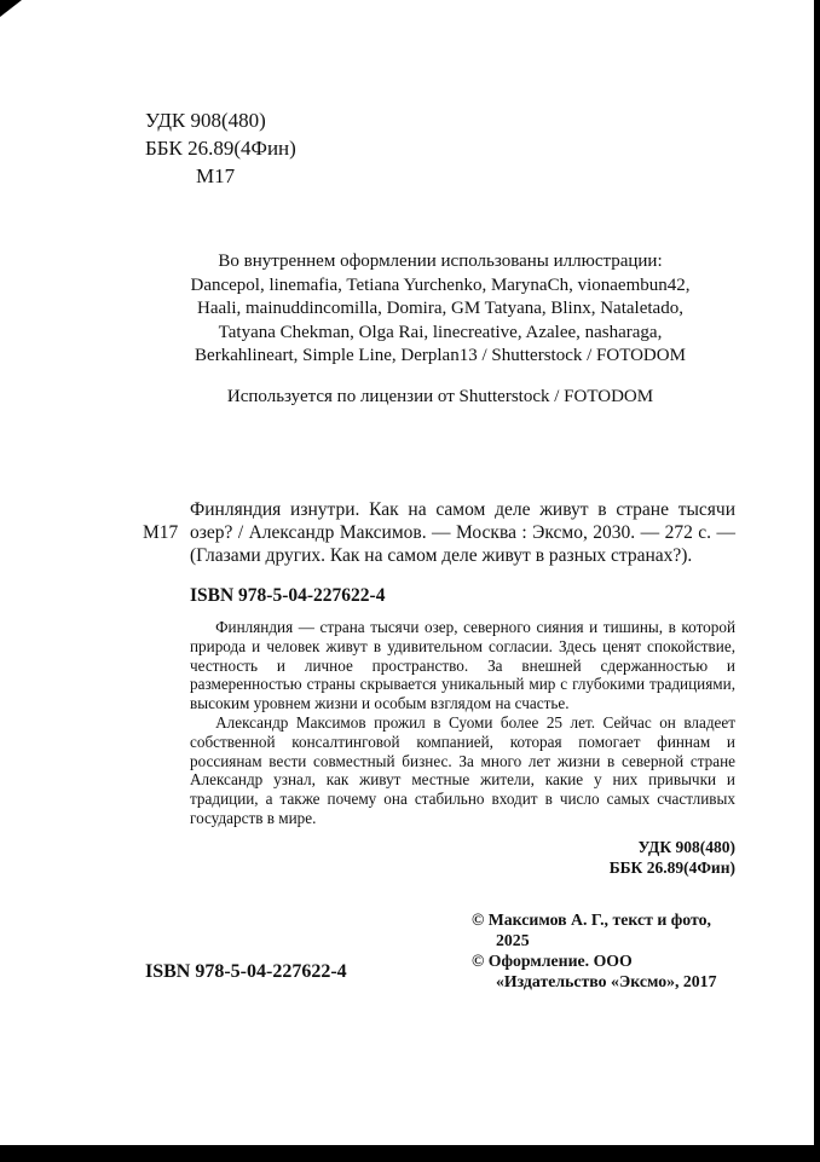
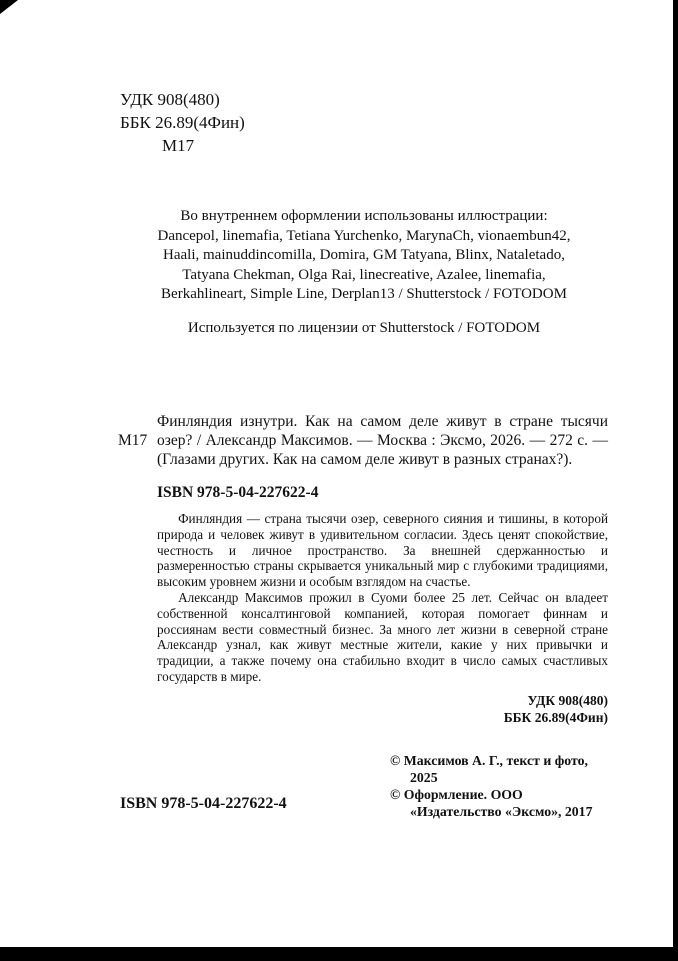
  УДК 908(480)
  ББК 26.89(4Фин)
  М17
  Во внутреннем оформлении использованы иллюстрации:
  Dancepol, linemafia, Tetiana Yurchenko, MarynaCh, vionaembun42,
  Haali, mainuddincomilla, Domira, GM Tatyana, Blinx, Nataletado,
- Tatyana Chekman, Olga Rai, linecreative, Azalee, nasharaga,
+ Tatyana Chekman, Olga Rai, linecreative, Azalee, linemafia,
  Berkahlineart, Simple Line, Derplan13 / Shutterstock / FOTODOM
  Используется по лицензии от Shutterstock / FOTODOM
  М17
- Финляндия изнутри. Как на самом деле живут в стране тысячи озер? / Александр Максимов. — Москва : Эксмо, 2030. — 272 с. — (Глазами других. Как на самом деле живут в разных странах?).
+ Финляндия изнутри. Как на самом деле живут в стране тысячи озер? / Александр Максимов. — Москва : Эксмо, 2026. — 272 с. — (Глазами других. Как на самом деле живут в разных странах?).
  ISBN 978-5-04-227622-4
  Финляндия — страна тысячи озер, северного сияния и тишины, в которой природа и человек живут в удивительном согласии. Здесь ценят спокойствие, честность и личное пространство. За внешней сдержанностью и размеренностью страны скрывается уникальный мир с глубокими традициями, высоким уровнем жизни и особым взглядом на счастье.
  Александр Максимов прожил в Суоми более 25 лет. Сейчас он владеет собственной консалтинговой компанией, которая помогает финнам и россиянам вести совместный бизнес. За много лет жизни в северной стране Александр узнал, как живут местные жители, какие у них привычки и традиции, а также почему она стабильно входит в число самых счастливых государств в мире.
  УДК 908(480)
  ББК 26.89(4Фин)
  ISBN 978-5-04-227622-4
  © Максимов А. Г., текст и фото, 2025
  © Оформление. ООО «Издательство «Эксмо», 2017
